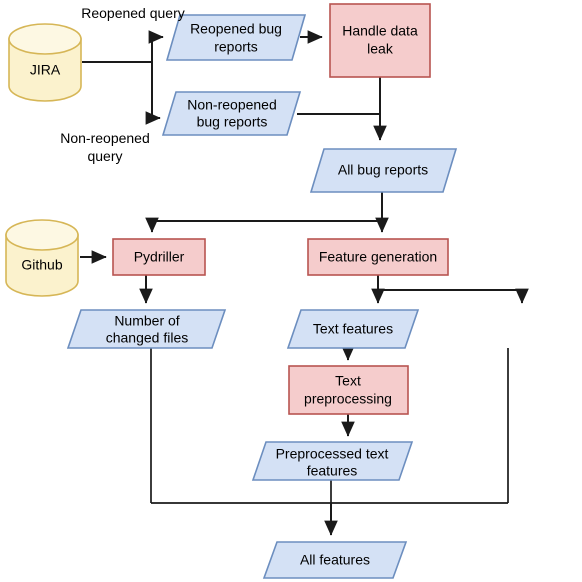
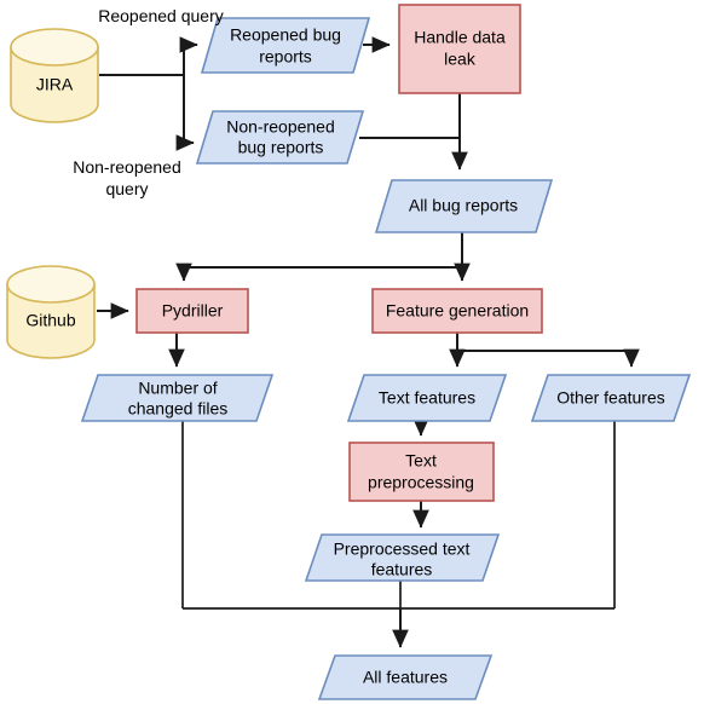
  JIRA
  Github
  Reopened bug
  reports
  Non-reopened
  bug reports
  Handle data
  leak
  All bug reports
  Pydriller
  Feature generation
  Number of
  changed files
  Text features
+ Other features
  Text
  preprocessing
  Preprocessed text
  features
  All features
  Reopened query
  Non-reopened
  query
